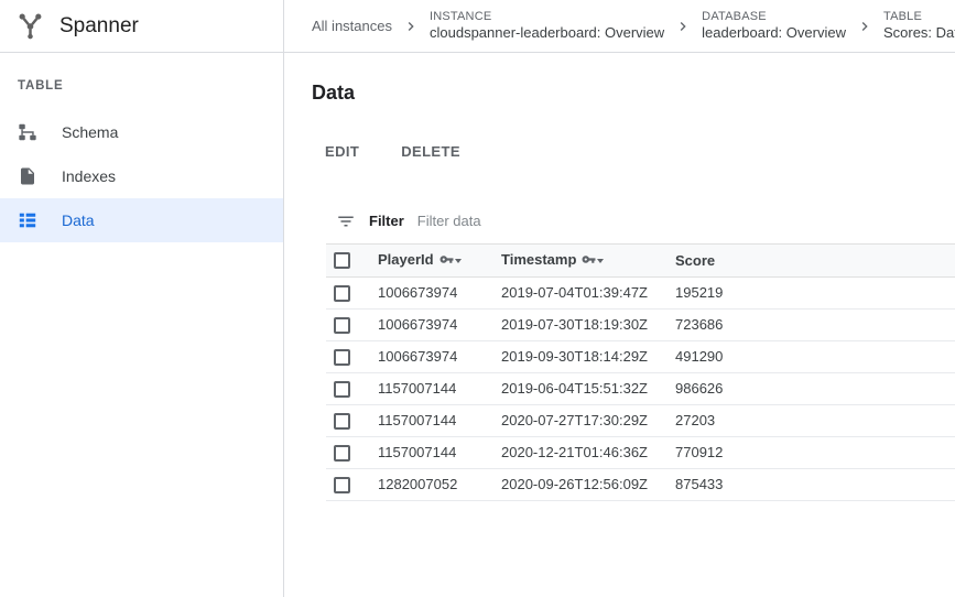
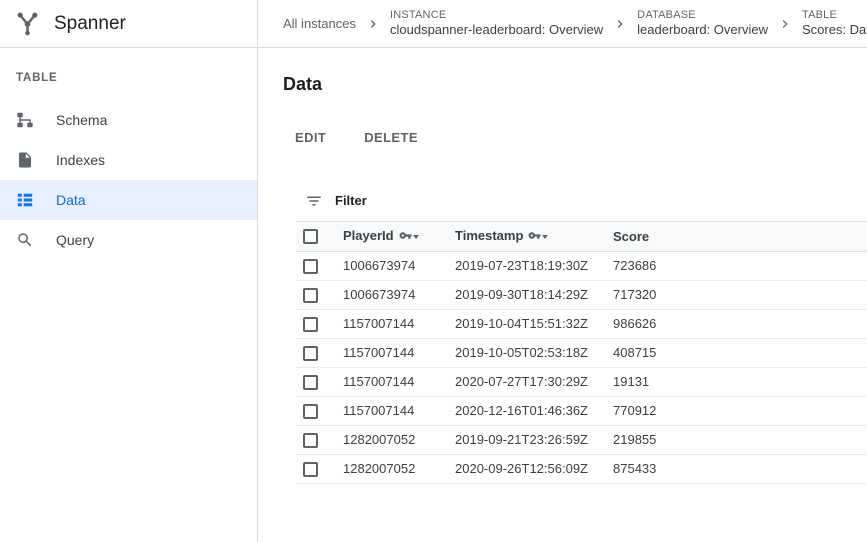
  Spanner
  All instances
  INSTANCE
  cloudspanner-leaderboard: Overview
  DATABASE
  leaderboard: Overview
  TABLE
  Scores: Da
  TABLE
  Schema
  Indexes
  Data
+ Query
  Data
  EDIT
  DELETE
  Filter
- Filter data
  	PlayerId	Timestamp	Score
- 	1006673974	2019-07-04T01:39:47Z	195219
- 	1006673974	2019-07-30T18:19:30Z	723686
+ 	1006673974	2019-07-23T18:19:30Z	723686
- 	1006673974	2019-09-30T18:14:29Z	491290
+ 	1006673974	2019-09-30T18:14:29Z	717320
- 	1157007144	2019-06-04T15:51:32Z	986626
+ 	1157007144	2019-10-04T15:51:32Z	986626
+ 	1157007144	2019-10-05T02:53:18Z	408715
- 	1157007144	2020-07-27T17:30:29Z	27203
+ 	1157007144	2020-07-27T17:30:29Z	19131
- 	1157007144	2020-12-21T01:46:36Z	770912
+ 	1157007144	2020-12-16T01:46:36Z	770912
+ 	1282007052	2019-09-21T23:26:59Z	219855
  	1282007052	2020-09-26T12:56:09Z	875433
